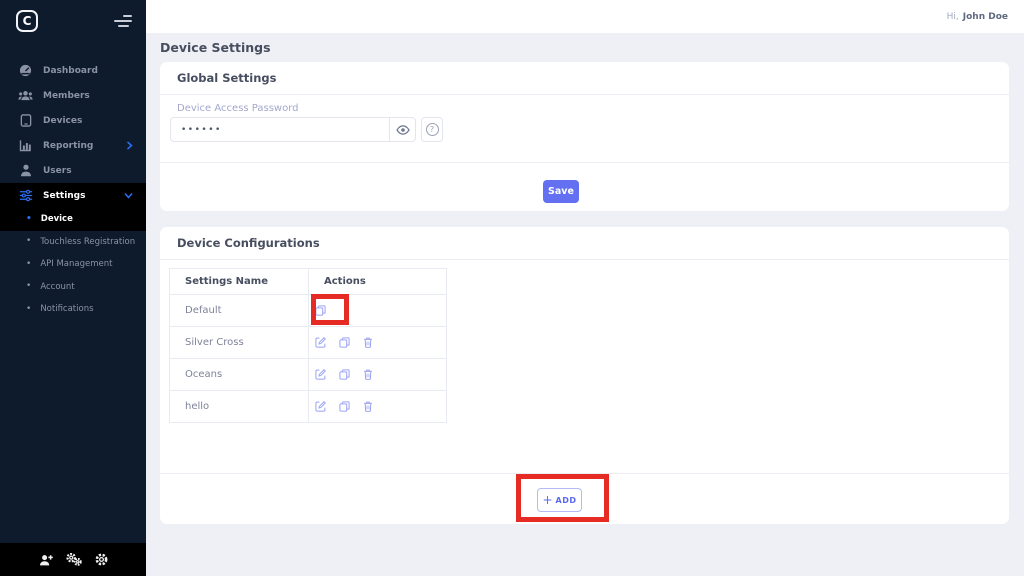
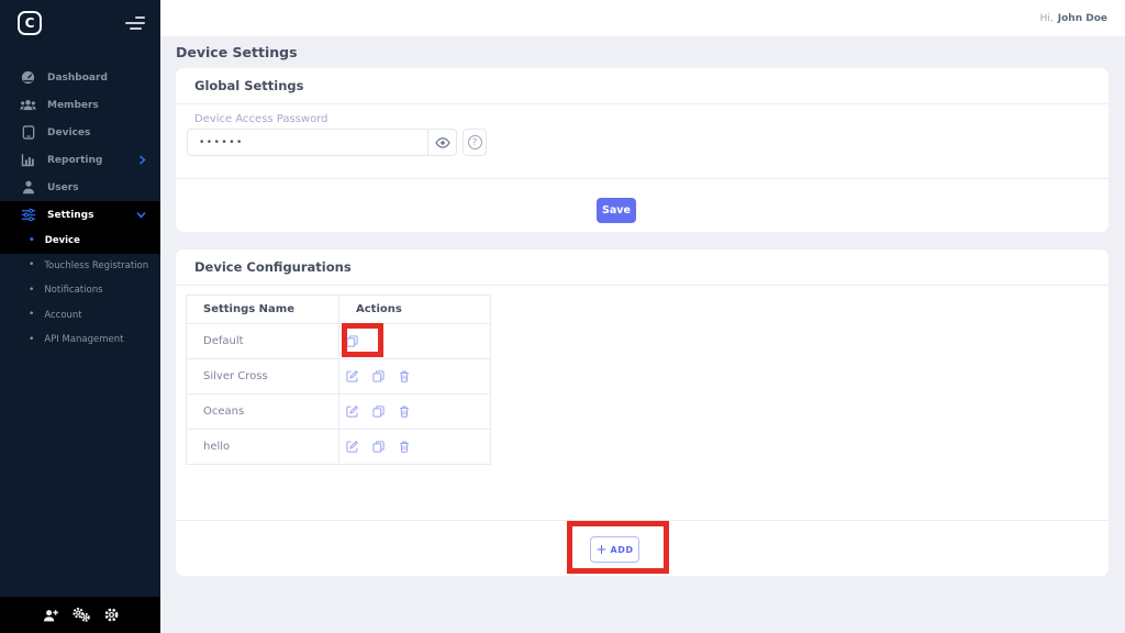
  C
  Dashboard
  Members
  Devices
  Reporting
  Users
  Settings
  •
  Device
  •
  Touchless Registration
  •
- API Management
+ Notifications
  •
  Account
  •
- Notifications
+ API Management
  Hi,
  John Doe
  Device Settings
  Global Settings
  Device Access Password
  ••••••
  ?
  Save
  Device Configurations
  Settings Name	Actions
  Default
  Silver Cross
  Oceans
  hello
  +
  ADD
